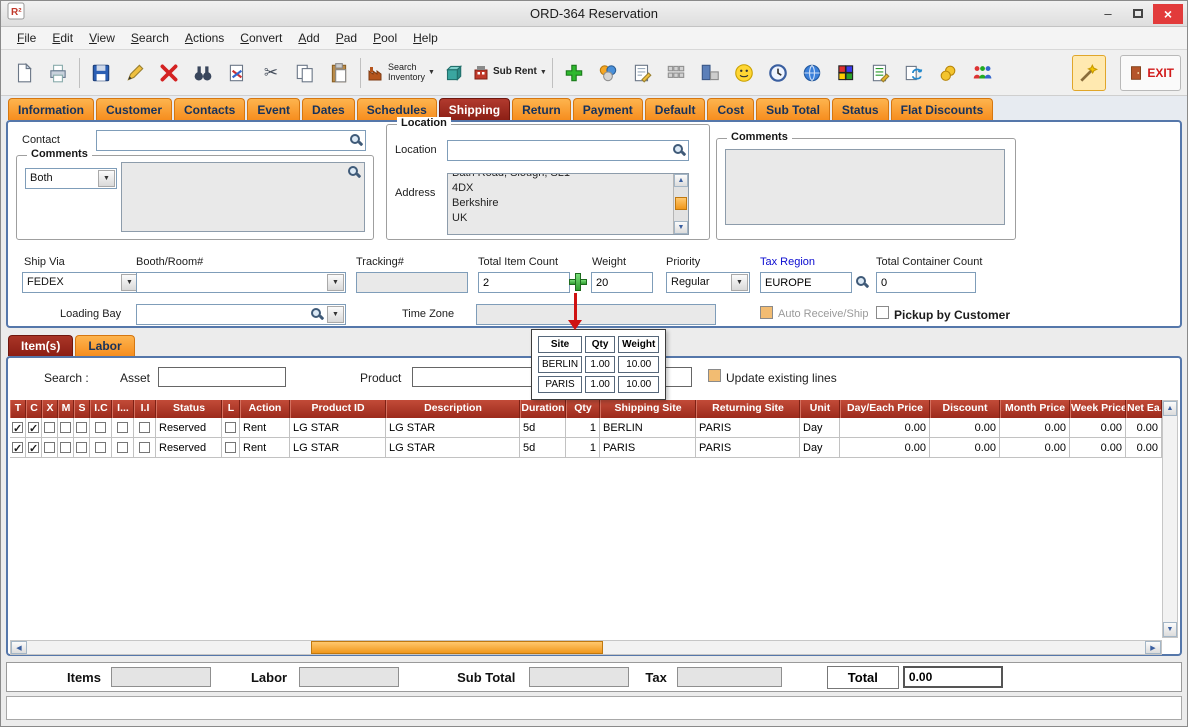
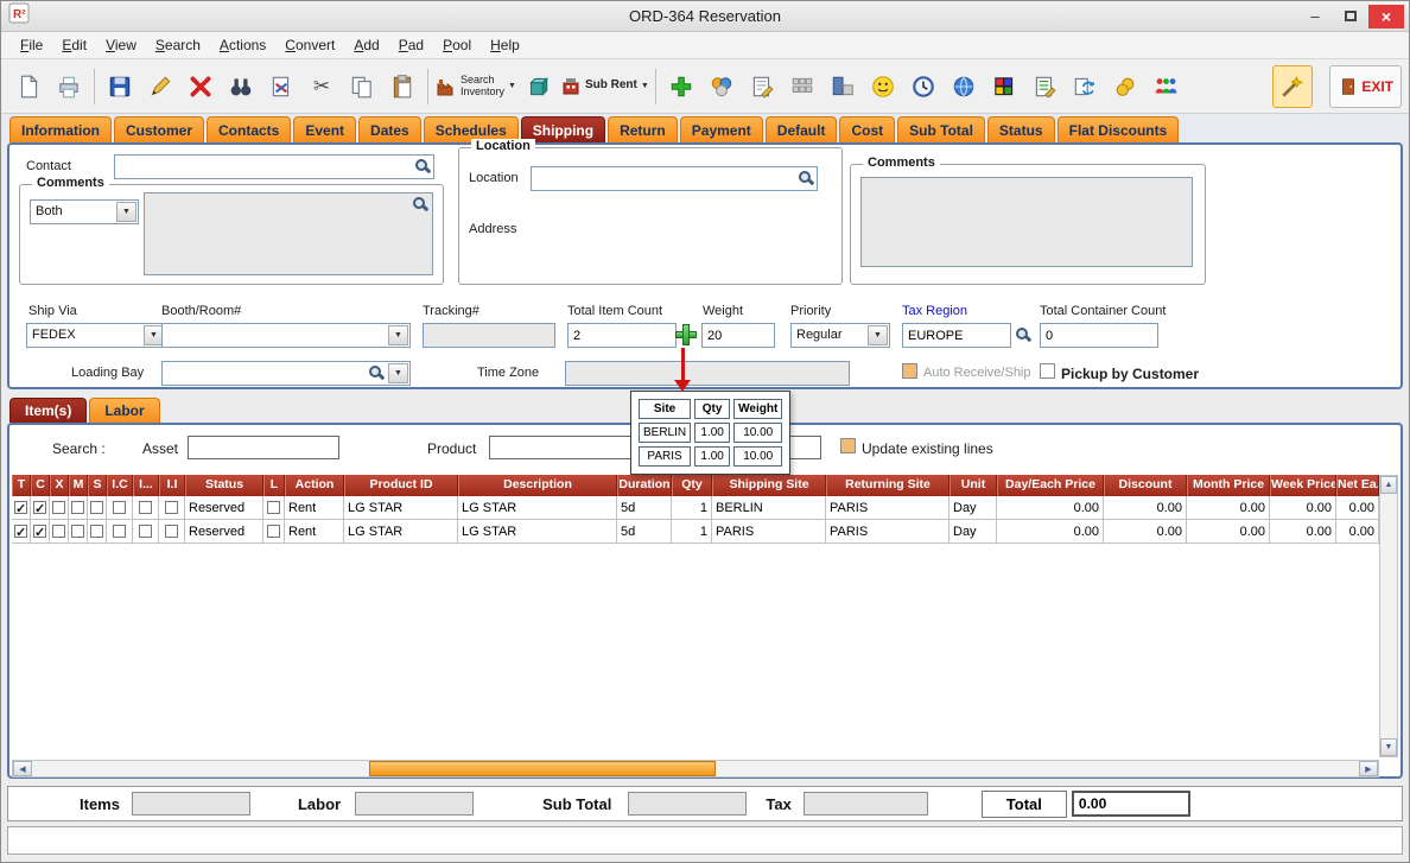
  R²
  ORD-364 Reservation
  –
  ×
  File
  Edit
  View
  Search
  Actions
  Convert
  Add
  Pad
  Pool
  Help
  ✂
  Search
  Inventory
  Sub Rent
  EXIT
  Information
  Customer
  Contacts
  Event
  Dates
  Schedules
  Shipping
  Return
  Payment
  Default
  Cost
  Sub Total
  Status
  Flat Discounts
  Contact
  Comments
  Both
  Location
  Location
  Address
- Bath Road, Slough, SL1
- 4DX
- Berkshire
- UK
  Comments
  Ship Via
  FEDEX
  Booth/Room#
  Tracking#
  Total Item Count
  2
  Weight
  20
  Priority
  Regular
  Tax Region
  EUROPE
  Total Container Count
  0
  Loading Bay
  Time Zone
  Auto Receive/Ship
  Pickup by Customer
  Item(s)
  Labor
  Search :
  Asset
  Product
  Update existing lines
  T
  C
  X
  M
  S
  I.C
  I...
  I.I
  Status
  L
  Action
  Product ID
  Description
  Duration
  Qty
  Shipping Site
  Returning Site
  Unit
  Day/Each Price
  Discount
  Month Price
  Week Price
  Reserved
  Rent
  LG STAR
  LG STAR
  5d
  1
  BERLIN
  PARIS
  Day
  0.00
  0.00
  0.00
  0.00
  0.00
  Reserved
  Rent
  LG STAR
  LG STAR
  5d
  1
  PARIS
  PARIS
  Day
  0.00
  0.00
  0.00
  0.00
  0.00
  Items
  Labor
  Sub Total
  Tax
  Total
  0.00
  Site	Qty	Weight
  BERLIN	1.00	10.00
  PARIS	1.00	10.00
